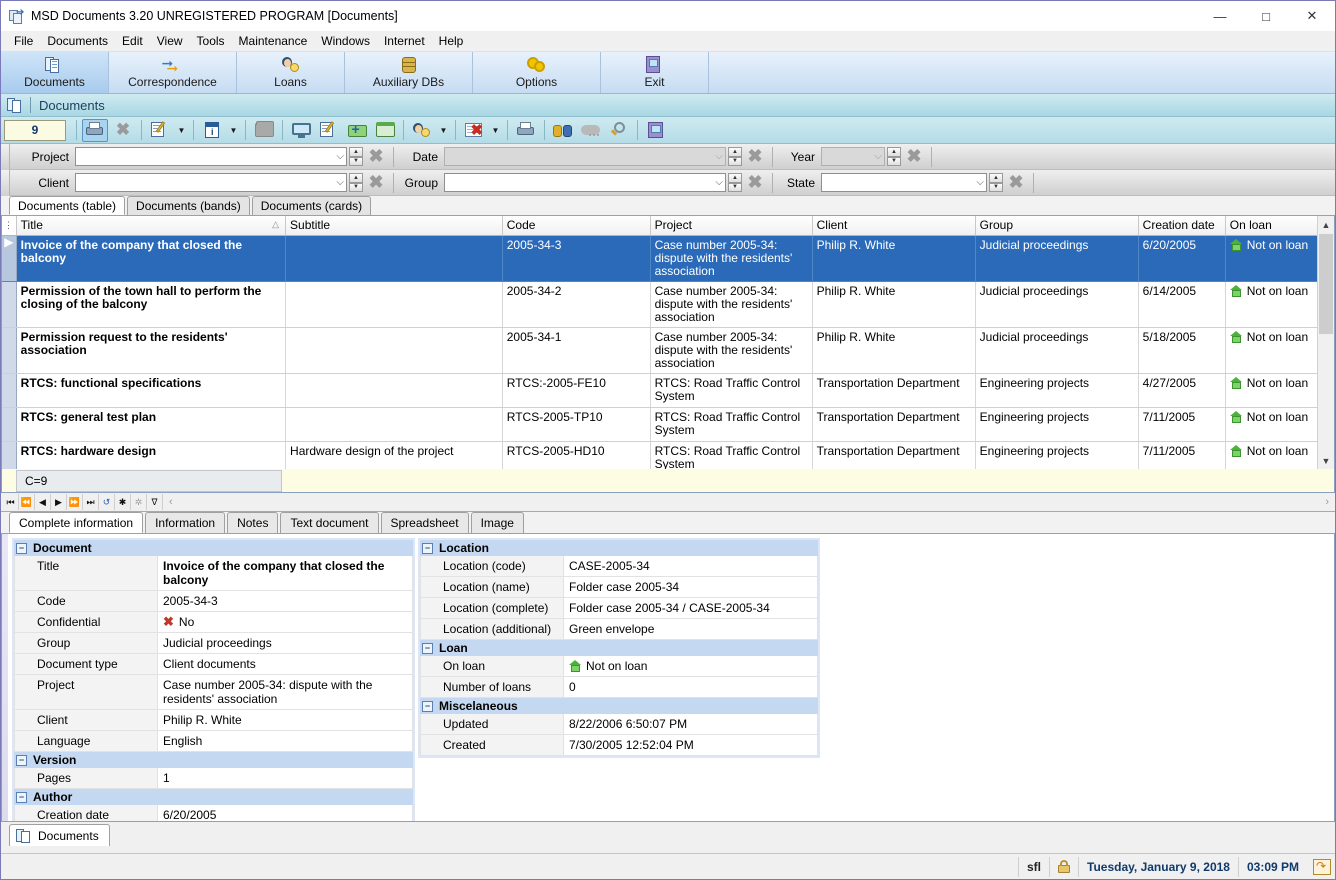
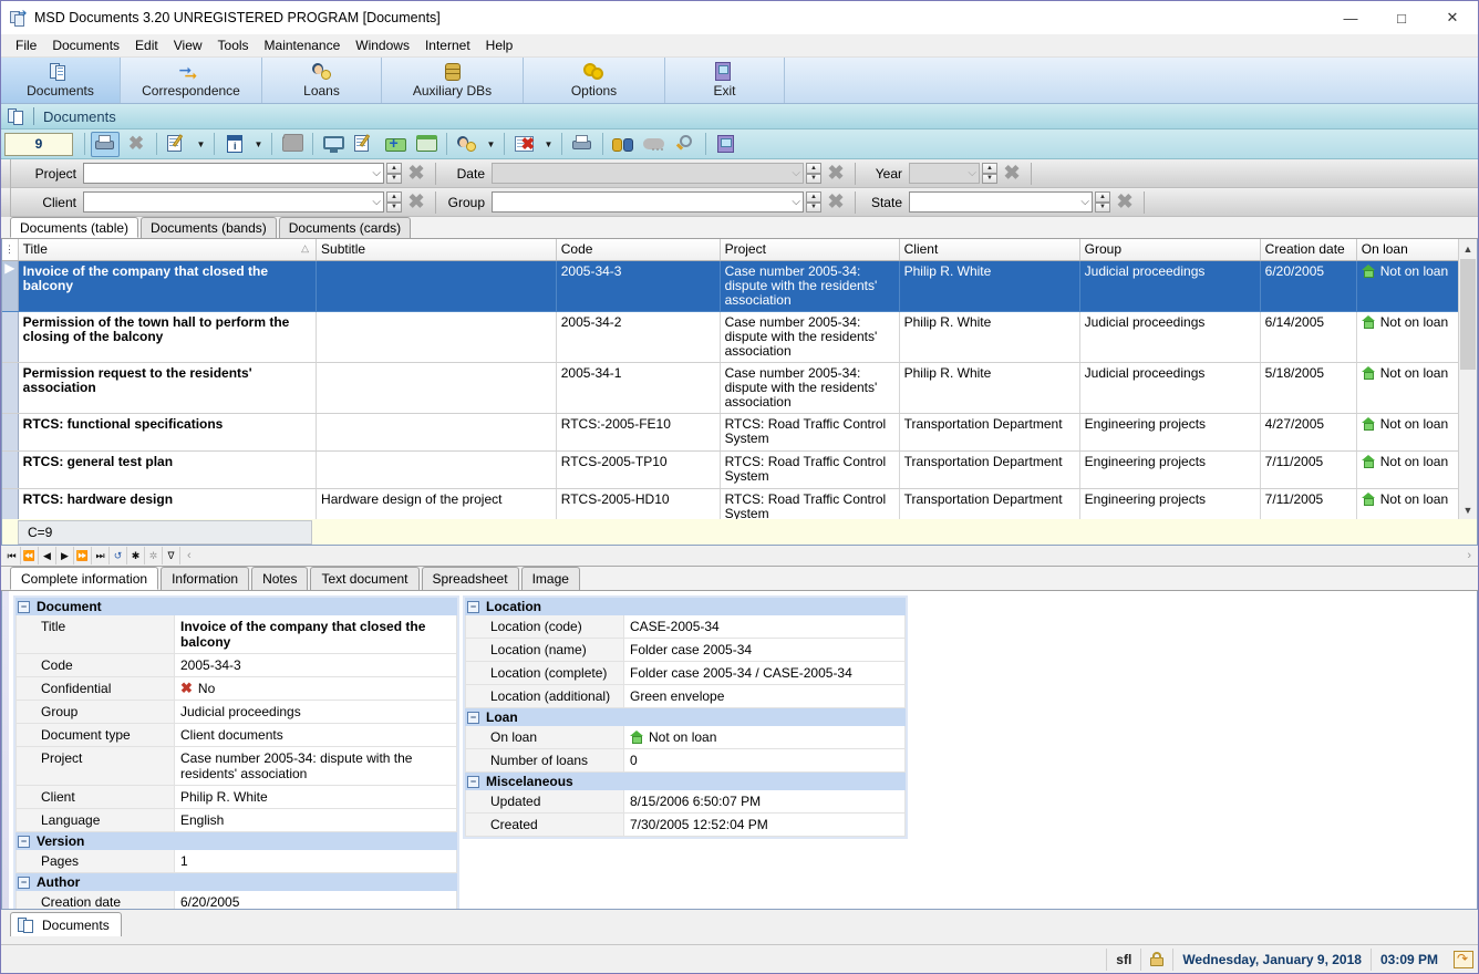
  ➔
  MSD Documents 3.20 UNREGISTERED PROGRAM [Documents]
  —
  □
  ✕
  File
  Documents
  Edit
  View
  Tools
  Maintenance
  Windows
  Internet
  Help
  Documents
  ➞
  ➞
  Correspondence
  Loans
  Auxiliary DBs
  Options
  Exit
  Documents
  9
  ✖
  ▼
  i
  ▼
  +
  ▼
  ✖
  ▼
  Project
  ⌵
  ✖
  Date
  ⌵
  ✖
  Year
  ⌵
  ✖
  Client
  ⌵
  ✖
  Group
  ⌵
  ✖
  State
  ⌵
  ✖
  Documents (table)
  Documents (bands)
  Documents (cards)
  ⋮	Title △	Subtitle	Code	Project	Client	Group	Creation date	On loan
  ▶	Invoice of the company that closed the balcony		2005-34-3	Case number 2005-34: dispute with the residents' association	Philip R. White	Judicial proceedings	6/20/2005	Not on loan
  	Permission of the town hall to perform the closing of the balcony		2005-34-2	Case number 2005-34: dispute with the residents' association	Philip R. White	Judicial proceedings	6/14/2005	Not on loan
  	Permission request to the residents' association		2005-34-1	Case number 2005-34: dispute with the residents' association	Philip R. White	Judicial proceedings	5/18/2005	Not on loan
  	RTCS: functional specifications		RTCS:-2005-FE10	RTCS: Road Traffic Control System	Transportation Department	Engineering projects	4/27/2005	Not on loan
  	RTCS: general test plan		RTCS-2005-TP10	RTCS: Road Traffic Control System	Transportation Department	Engineering projects	7/11/2005	Not on loan
  	RTCS: hardware design	Hardware design of the project	RTCS-2005-HD10	RTCS: Road Traffic Control System	Transportation Department	Engineering projects	7/11/2005	Not on loan
  ▲
  ▼
  C=9
  ⏮
  ⏪
  ◀
  ▶
  ⏩
  ⏭
  ↺
  ✱
  ✲
  ∇
  ‹
  ›
  Complete information
  Information
  Notes
  Text document
  Spreadsheet
  Image
  −
  Document
  Title
  Invoice of the company that closed the balcony
  Code
  2005-34-3
  Confidential
  ✖ No
  Group
  Judicial proceedings
  Document type
  Client documents
  Project
  Case number 2005-34: dispute with the residents' association
  Client
  Philip R. White
  Language
  English
  −
  Version
  Pages
  1
  −
  Author
  Creation date
  6/20/2005
  −
  Location
  Location (code)
  CASE-2005-34
  Location (name)
  Folder case 2005-34
  Location (complete)
  Folder case 2005-34 / CASE-2005-34
  Location (additional)
  Green envelope
  −
  Loan
  On loan
  Not on loan
  Number of loans
  0
  −
  Miscelaneous
  Updated
- 8/22/2006 6:50:07 PM
+ 8/15/2006 6:50:07 PM
  Created
  7/30/2005 12:52:04 PM
  Documents
  sfl
- Tuesday, January 9, 2018
+ Wednesday, January 9, 2018
  03:09 PM
  ↷
